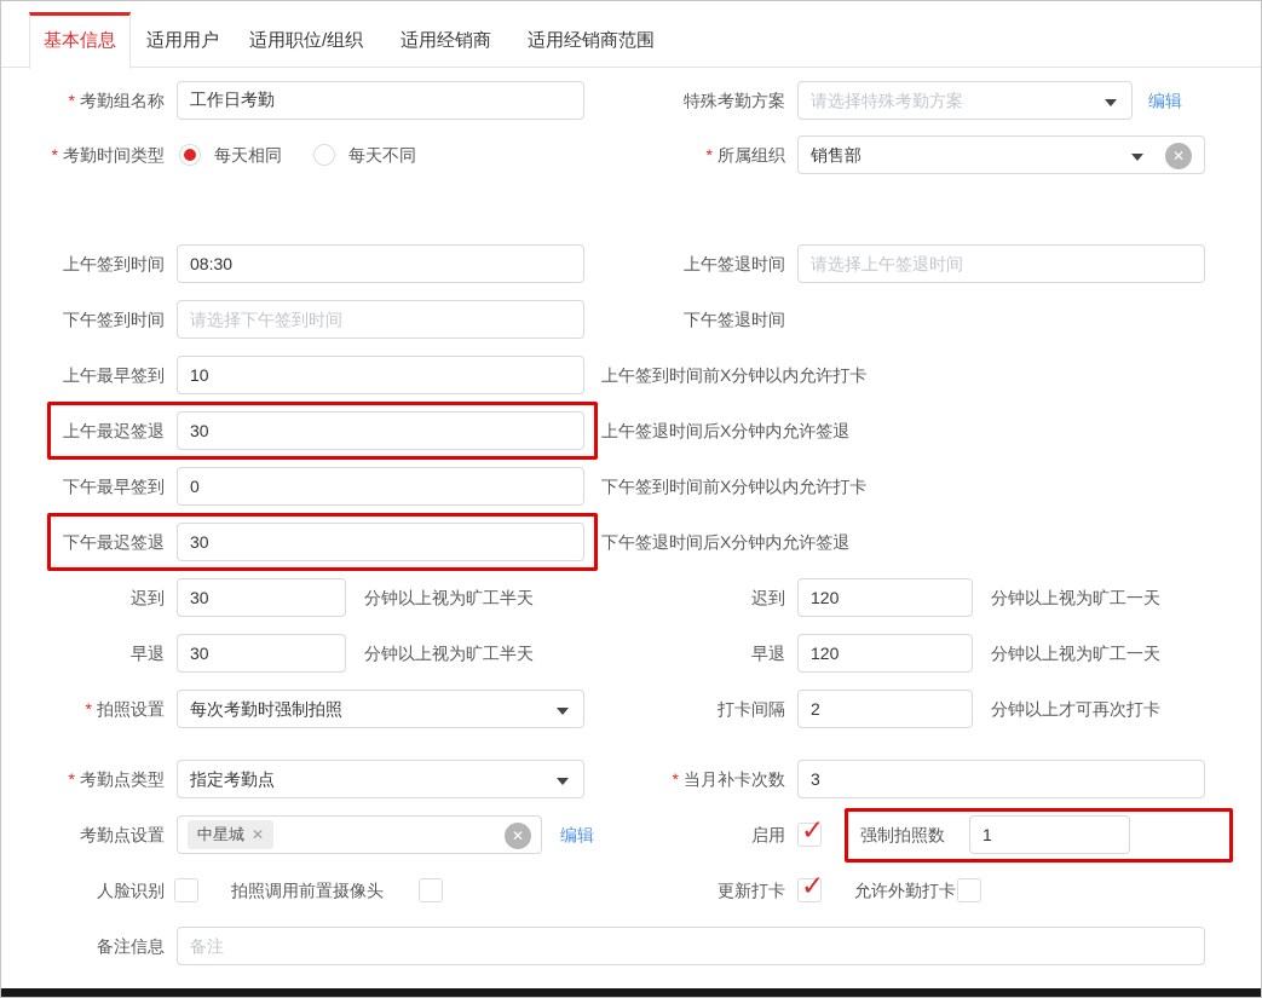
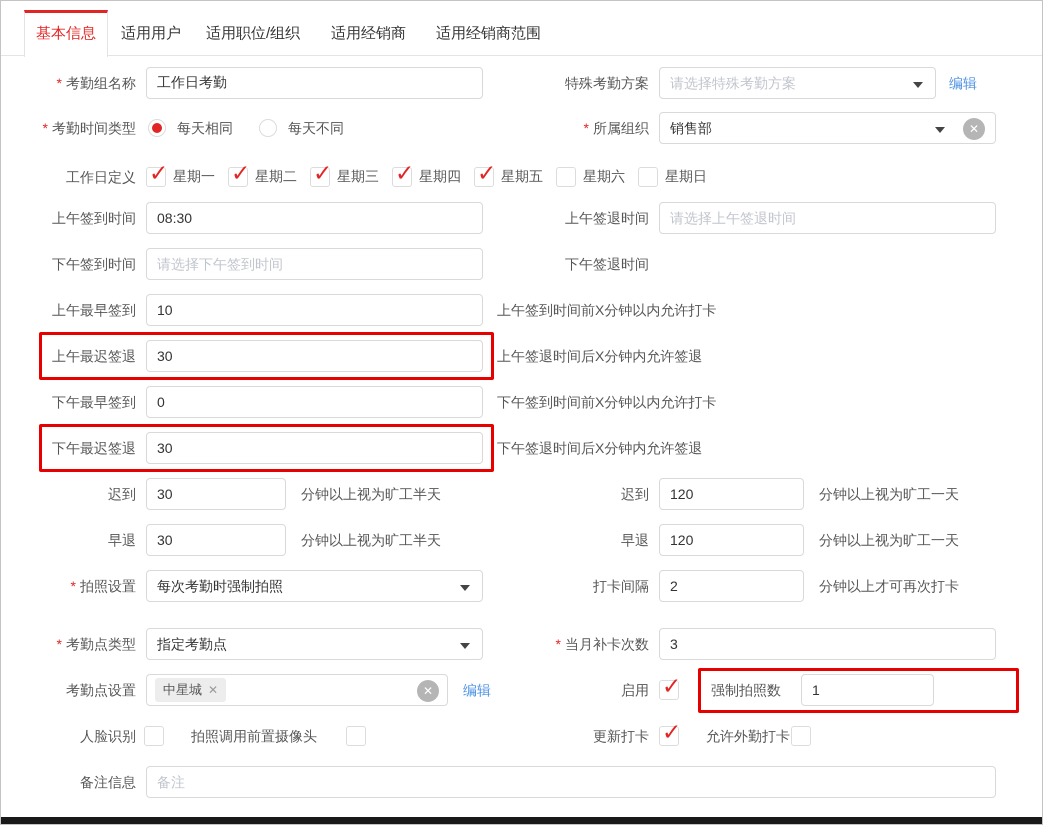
  基本信息
  适用用户
  适用职位/组织
  适用经销商
  适用经销商范围
  * 考勤组名称
  工作日考勤
  特殊考勤方案
  请选择特殊考勤方案
  编辑
  * 考勤时间类型
  每天相同
  每天不同
  * 所属组织
  销售部
  ✕
+ 工作日定义
+ 星期一
+ 星期二
+ 星期三
+ 星期四
+ 星期五
+ 星期六
+ 星期日
  上午签到时间
  08:30
  上午签退时间
  请选择上午签退时间
  下午签到时间
  请选择下午签到时间
  下午签退时间
  上午最早签到
  10
  上午签到时间前X分钟以内允许打卡
  上午最迟签退
  30
  上午签退时间后X分钟内允许签退
  下午最早签到
  0
  下午签到时间前X分钟以内允许打卡
  下午最迟签退
  30
  下午签退时间后X分钟内允许签退
  迟到
  30
  分钟以上视为旷工半天
  迟到
  120
  分钟以上视为旷工一天
  早退
  30
  分钟以上视为旷工半天
  早退
  120
  分钟以上视为旷工一天
  * 拍照设置
  每次考勤时强制拍照
  打卡间隔
  2
  分钟以上才可再次打卡
  * 考勤点类型
  指定考勤点
  * 当月补卡次数
  3
  考勤点设置
  中星城
  ✕
  ✕
  编辑
  启用
  强制拍照数
  1
  人脸识别
  拍照调用前置摄像头
  更新打卡
  允许外勤打卡
  备注信息
  备注
